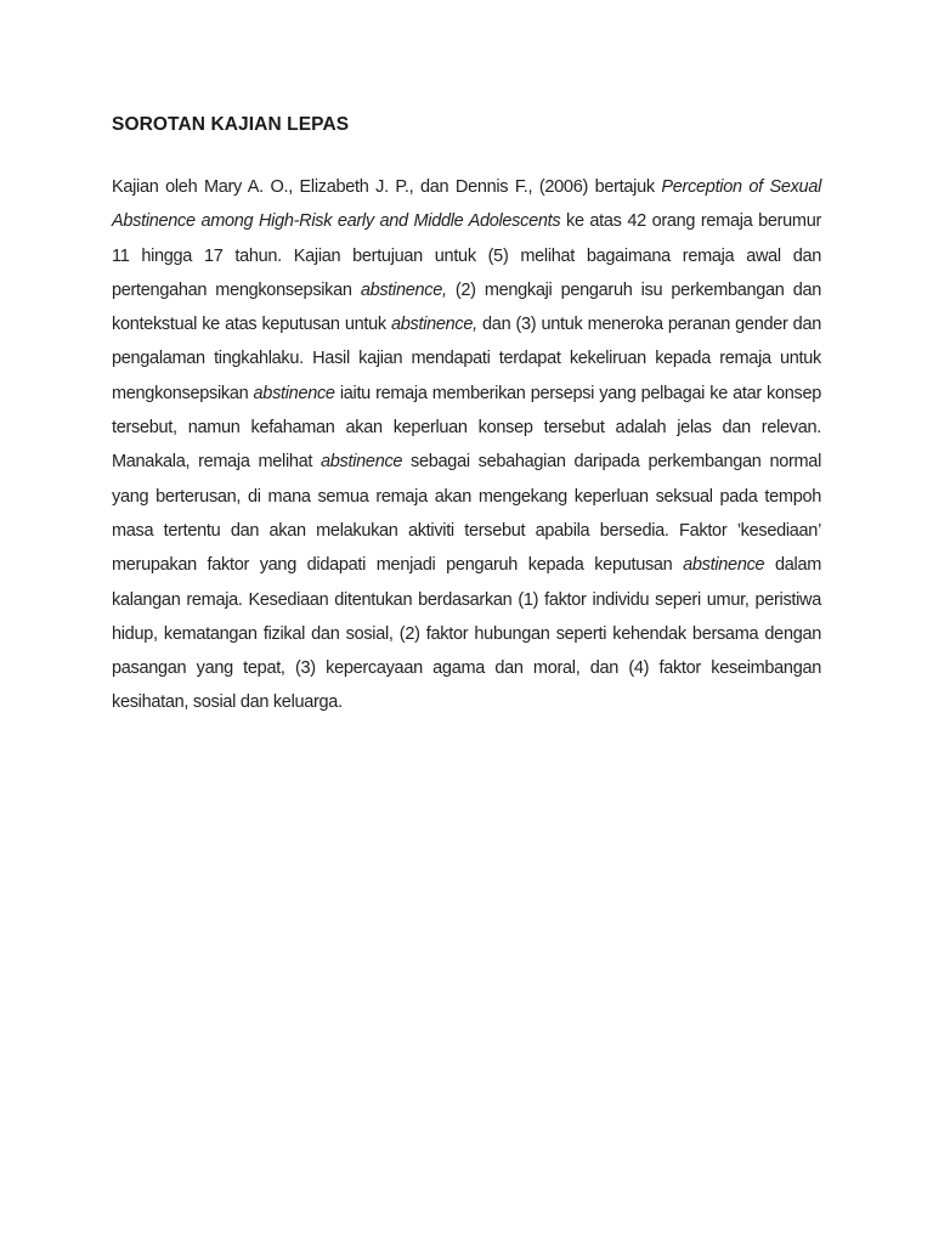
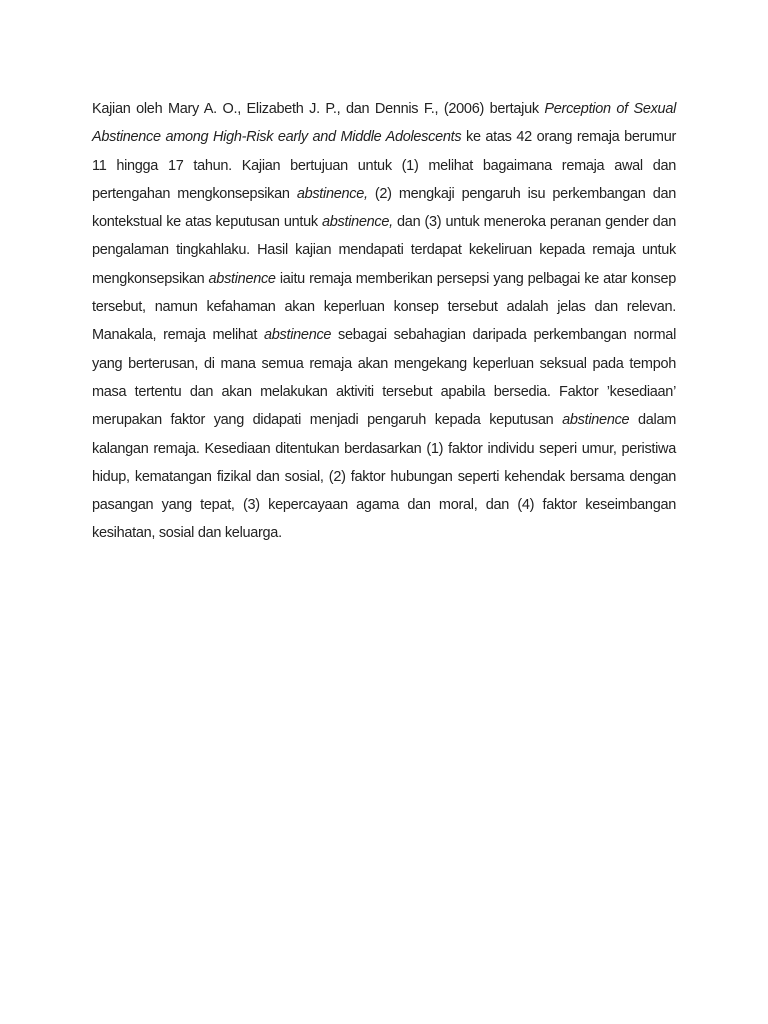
- SOROTAN KAJIAN LEPAS
- Kajian oleh Mary A. O., Elizabeth J. P., dan Dennis F., (2006) bertajuk Perception of Sexual Abstinence among High-Risk early and Middle Adolescents ke atas 42 orang remaja berumur 11 hingga 17 tahun. Kajian bertujuan untuk (5) melihat bagaimana remaja awal dan pertengahan mengkonsepsikan abstinence, (2) mengkaji pengaruh isu perkembangan dan kontekstual ke atas keputusan untuk abstinence, dan (3) untuk meneroka peranan gender dan pengalaman tingkahlaku. Hasil kajian mendapati terdapat kekeliruan kepada remaja untuk mengkonsepsikan abstinence iaitu remaja memberikan persepsi yang pelbagai ke atar konsep tersebut, namun kefahaman akan keperluan konsep tersebut adalah jelas dan relevan. Manakala, remaja melihat abstinence sebagai sebahagian daripada perkembangan normal yang berterusan, di mana semua remaja akan mengekang keperluan seksual pada tempoh masa tertentu dan akan melakukan aktiviti tersebut apabila bersedia. Faktor ’kesediaan’ merupakan faktor yang didapati menjadi pengaruh kepada keputusan abstinence dalam kalangan remaja. Kesediaan ditentukan berdasarkan (1) faktor individu seperi umur, peristiwa hidup, kematangan fizikal dan sosial, (2) faktor hubungan seperti kehendak bersama dengan pasangan yang tepat, (3) kepercayaan agama dan moral, dan (4) faktor keseimbangan kesihatan, sosial dan keluarga.
+ Kajian oleh Mary A. O., Elizabeth J. P., dan Dennis F., (2006) bertajuk Perception of Sexual Abstinence among High-Risk early and Middle Adolescents ke atas 42 orang remaja berumur 11 hingga 17 tahun. Kajian bertujuan untuk (1) melihat bagaimana remaja awal dan pertengahan mengkonsepsikan abstinence, (2) mengkaji pengaruh isu perkembangan dan kontekstual ke atas keputusan untuk abstinence, dan (3) untuk meneroka peranan gender dan pengalaman tingkahlaku. Hasil kajian mendapati terdapat kekeliruan kepada remaja untuk mengkonsepsikan abstinence iaitu remaja memberikan persepsi yang pelbagai ke atar konsep tersebut, namun kefahaman akan keperluan konsep tersebut adalah jelas dan relevan. Manakala, remaja melihat abstinence sebagai sebahagian daripada perkembangan normal yang berterusan, di mana semua remaja akan mengekang keperluan seksual pada tempoh masa tertentu dan akan melakukan aktiviti tersebut apabila bersedia. Faktor ’kesediaan’ merupakan faktor yang didapati menjadi pengaruh kepada keputusan abstinence dalam kalangan remaja. Kesediaan ditentukan berdasarkan (1) faktor individu seperi umur, peristiwa hidup, kematangan fizikal dan sosial, (2) faktor hubungan seperti kehendak bersama dengan pasangan yang tepat, (3) kepercayaan agama dan moral, dan (4) faktor keseimbangan kesihatan, sosial dan keluarga.
